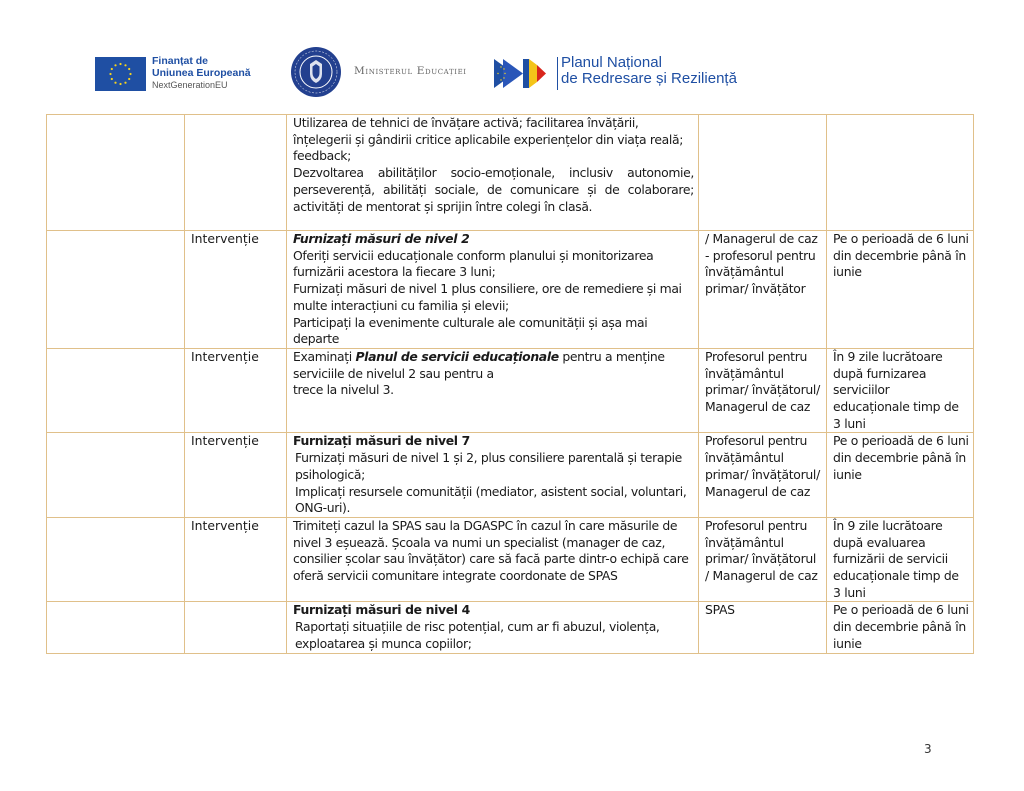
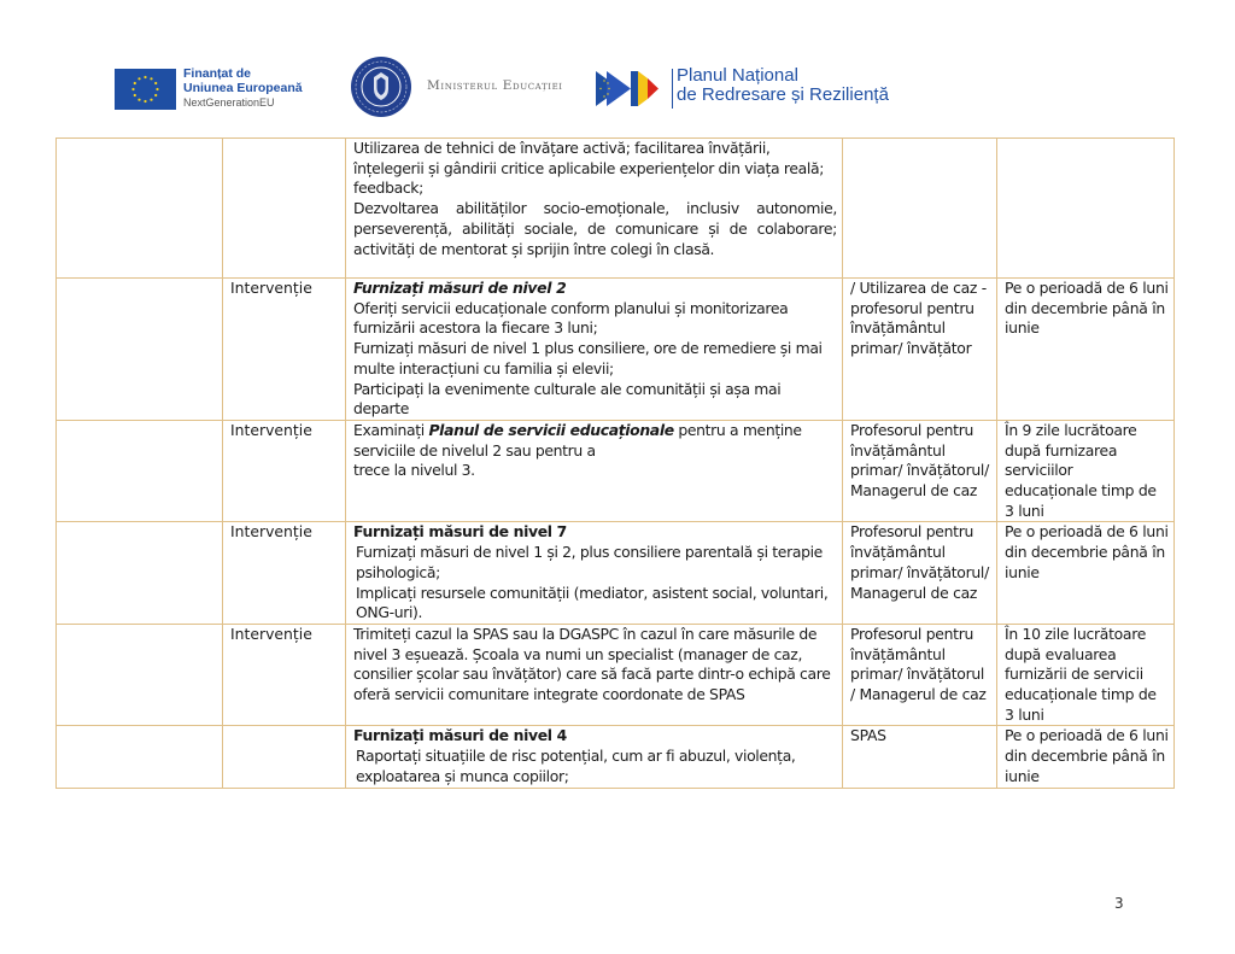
  Finanțat de
  Uniunea Europeană
  NextGenerationEU
  Ministerul Educației
  Planul Național
  de Redresare și Reziliență
  		Utilizarea de tehnici de învățare activă; facilitarea învățării, înțelegerii și gândirii critice aplicabile experiențelor din viața reală; feedback; Dezvoltarea abilităților socio-emoționale, inclusiv autonomie, perseverență, abilități sociale, de comunicare și de colaborare; activități de mentorat și sprijin între colegi în clasă.
- 	Intervenție	Furnizați măsuri de nivel 2 Oferiți servicii educaționale conform planului și monitorizarea furnizării acestora la fiecare 3 luni; Furnizați măsuri de nivel 1 plus consiliere, ore de remediere și mai multe interacțiuni cu familia și elevii; Participați la evenimente culturale ale comunității și așa mai departe	/ Managerul de caz - profesorul pentru învățământul primar/ învățător	Pe o perioadă de 6 luni din decembrie până în iunie
+ 	Intervenție	Furnizați măsuri de nivel 2 Oferiți servicii educaționale conform planului și monitorizarea furnizării acestora la fiecare 3 luni; Furnizați măsuri de nivel 1 plus consiliere, ore de remediere și mai multe interacțiuni cu familia și elevii; Participați la evenimente culturale ale comunității și așa mai departe	/ Utilizarea de caz - profesorul pentru învățământul primar/ învățător	Pe o perioadă de 6 luni din decembrie până în iunie
  	Intervenție	Examinați Planul de servicii educaționale pentru a menține serviciile de nivelul 2 sau pentru a trece la nivelul 3.	Profesorul pentru învățământul primar/ învățătorul/ Managerul de caz	În 9 zile lucrătoare după furnizarea serviciilor educaționale timp de 3 luni
  	Intervenție	Furnizați măsuri de nivel 7 Furnizați măsuri de nivel 1 și 2, plus consiliere parentală și terapie psihologică; Implicați resursele comunității (mediator, asistent social, voluntari, ONG-uri).	Profesorul pentru învățământul primar/ învățătorul/ Managerul de caz	Pe o perioadă de 6 luni din decembrie până în iunie
- 	Intervenție	Trimiteți cazul la SPAS sau la DGASPC în cazul în care măsurile de nivel 3 eșuează. Școala va numi un specialist (manager de caz, consilier școlar sau învățător) care să facă parte dintr-o echipă care oferă servicii comunitare integrate coordonate de SPAS	Profesorul pentru învățământul primar/ învățătorul / Managerul de caz	În 9 zile lucrătoare după evaluarea furnizării de servicii educaționale timp de 3 luni
+ 	Intervenție	Trimiteți cazul la SPAS sau la DGASPC în cazul în care măsurile de nivel 3 eșuează. Școala va numi un specialist (manager de caz, consilier școlar sau învățător) care să facă parte dintr-o echipă care oferă servicii comunitare integrate coordonate de SPAS	Profesorul pentru învățământul primar/ învățătorul / Managerul de caz	În 10 zile lucrătoare după evaluarea furnizării de servicii educaționale timp de 3 luni
  		Furnizați măsuri de nivel 4 Raportați situațiile de risc potențial, cum ar fi abuzul, violența, exploatarea și munca copiilor;	SPAS	Pe o perioadă de 6 luni din decembrie până în iunie
  3
